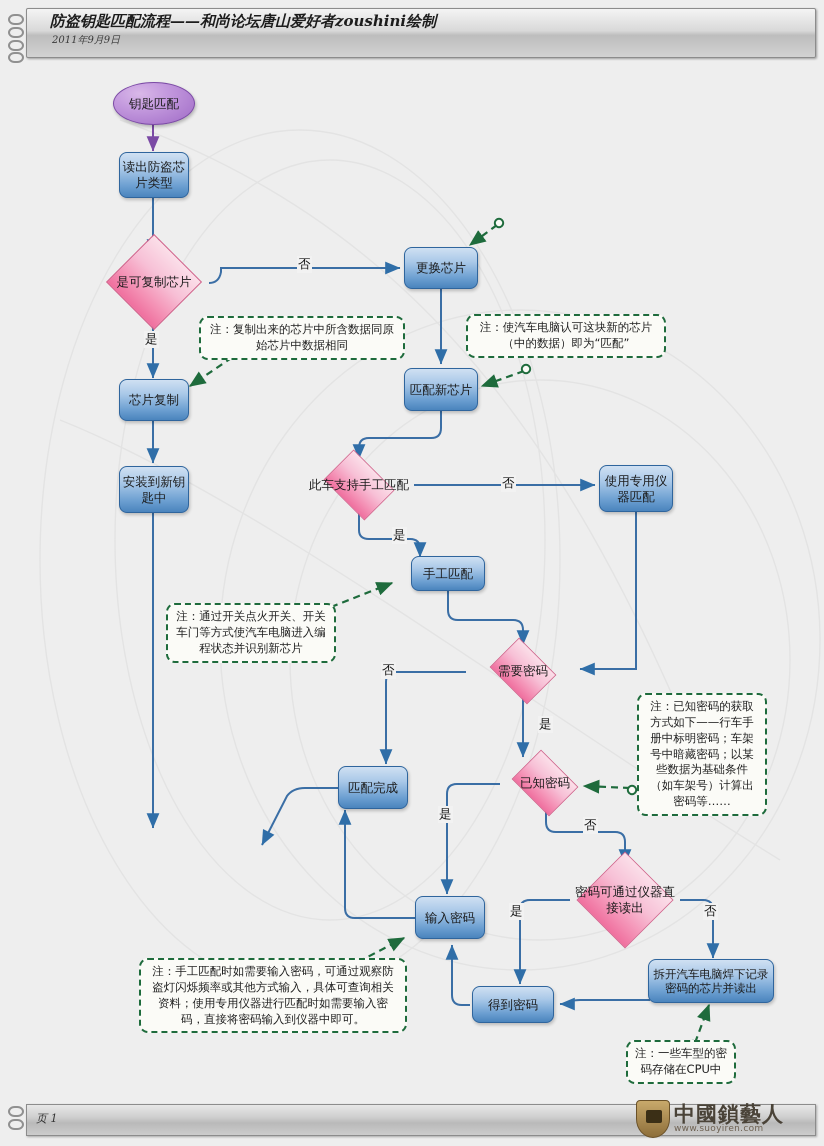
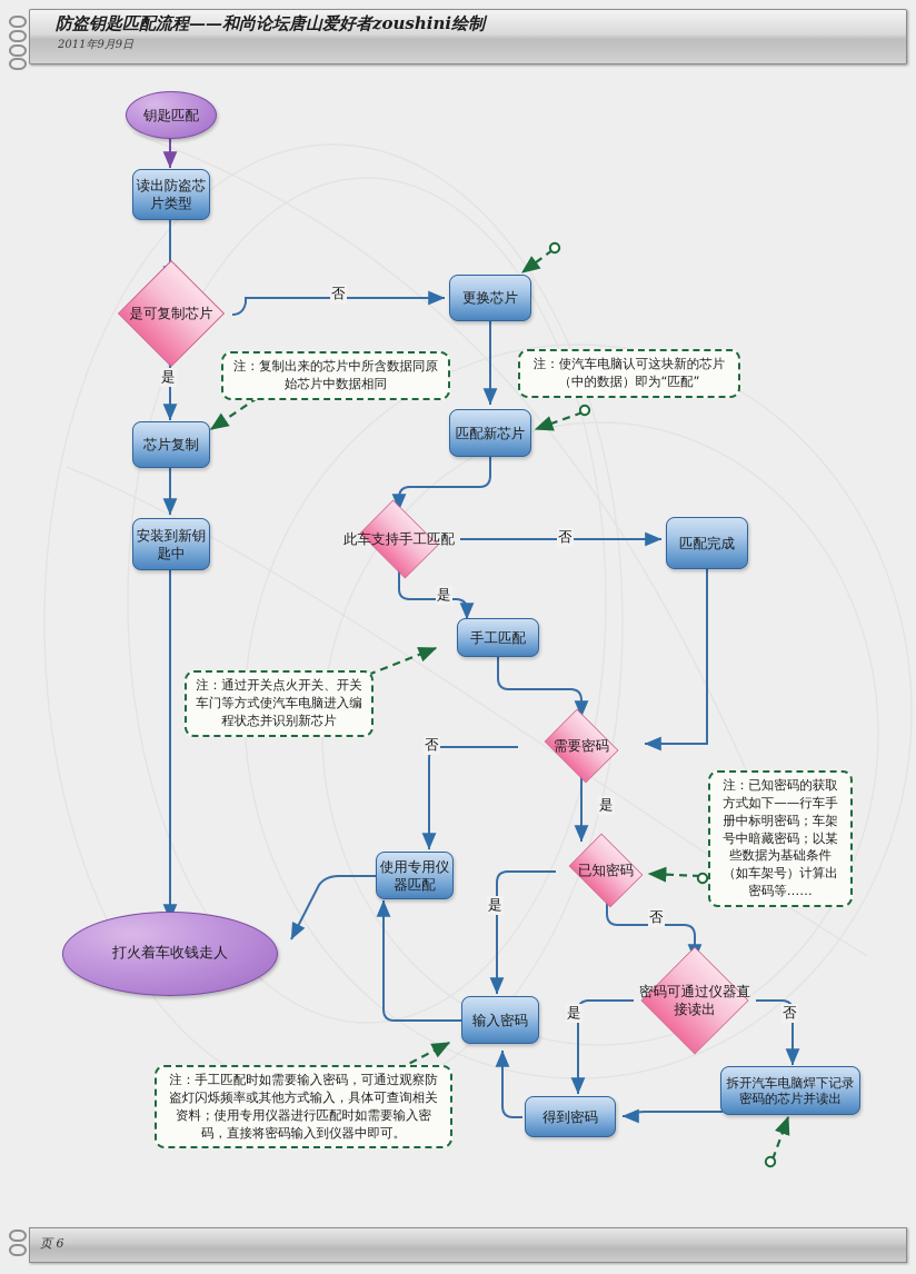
  防盗钥匙匹配流程——和尚论坛唐山爱好者zoushini绘制
  2011年9月9日
- 页 1
+ 页 6
- 中國鎖藝人
- www.suoyiren.com
  钥匙匹配
  读出防盗芯片类型
  是可复制芯片
  芯片复制
  安装到新钥匙中
  更换芯片
  匹配新芯片
  此车支持手工匹配
- 使用专用仪器匹配
+ 匹配完成
  手工匹配
  需要密码
  已知密码
- 匹配完成
+ 使用专用仪器匹配
  输入密码
  密码可通过仪器直接读出
  得到密码
  拆开汽车电脑焊下记录密码的芯片并读出
+ 打火着车收钱走人
  否
  是
  否
  是
  否
  是
  是
  否
  是
  否
  注：复制出来的芯片中所含数据同原始芯片中数据相同
  注：使汽车电脑认可这块新的芯片（中的数据）即为“匹配”
  注：通过开关点火开关、开关车门等方式使汽车电脑进入编程状态并识别新芯片
  注：已知密码的获取方式如下——行车手册中标明密码；车架号中暗藏密码；以某些数据为基础条件（如车架号）计算出密码等……
  注：手工匹配时如需要输入密码，可通过观察防盗灯闪烁频率或其他方式输入，具体可查询相关资料；使用专用仪器进行匹配时如需要输入密码，直接将密码输入到仪器中即可。
- 注：一些车型的密码存储在CPU中
